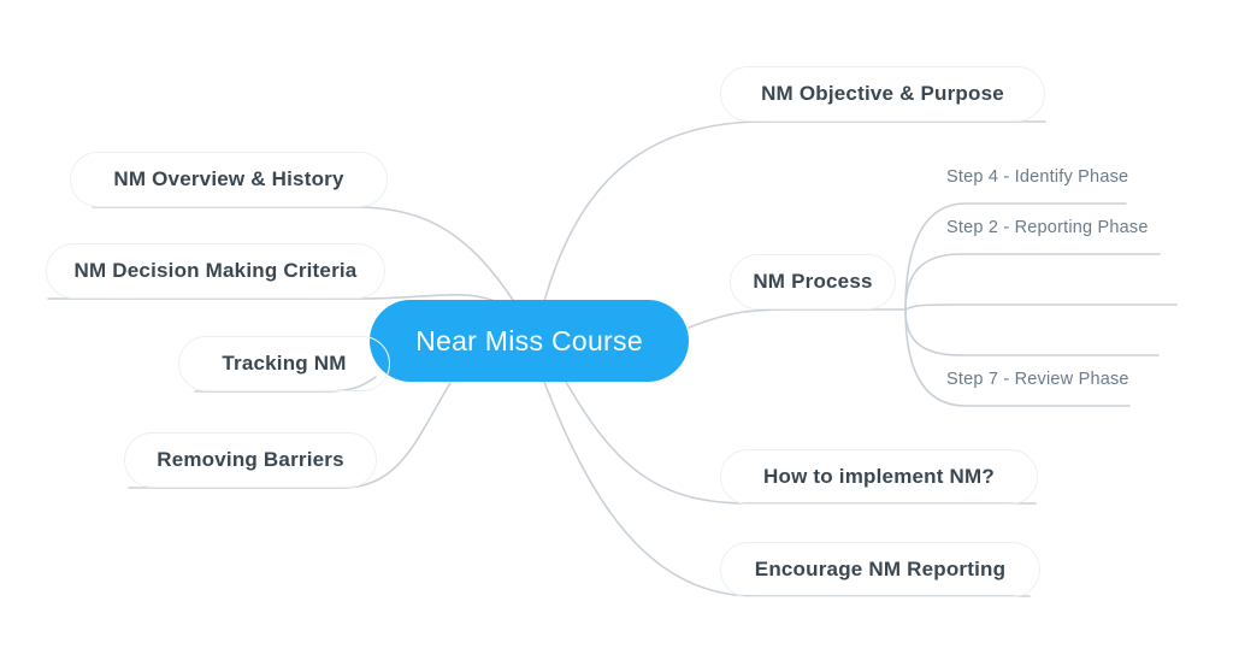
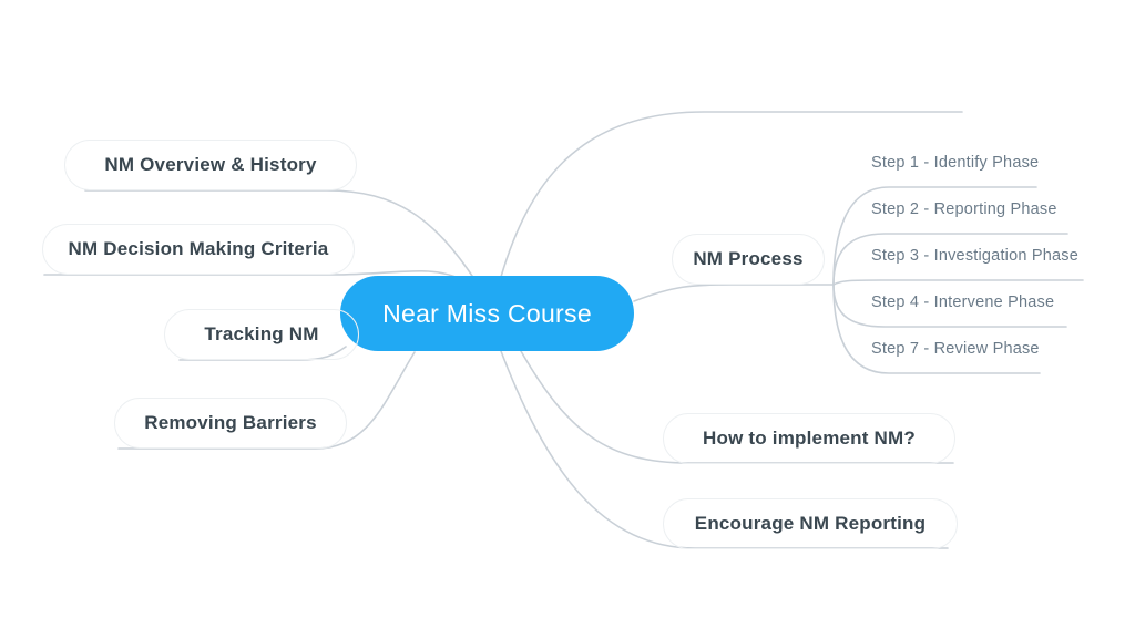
  Near Miss Course
  NM Overview & History
  NM Decision Making Criteria
  Tracking NM
  Removing Barriers
- NM Objective & Purpose
  NM Process
  How to implement NM?
  Encourage NM Reporting
- Step 4 - Identify Phase
+ Step 1 - Identify Phase
  Step 2 - Reporting Phase
+ Step 3 - Investigation Phase
+ Step 4 - Intervene Phase
  Step 7 - Review Phase
